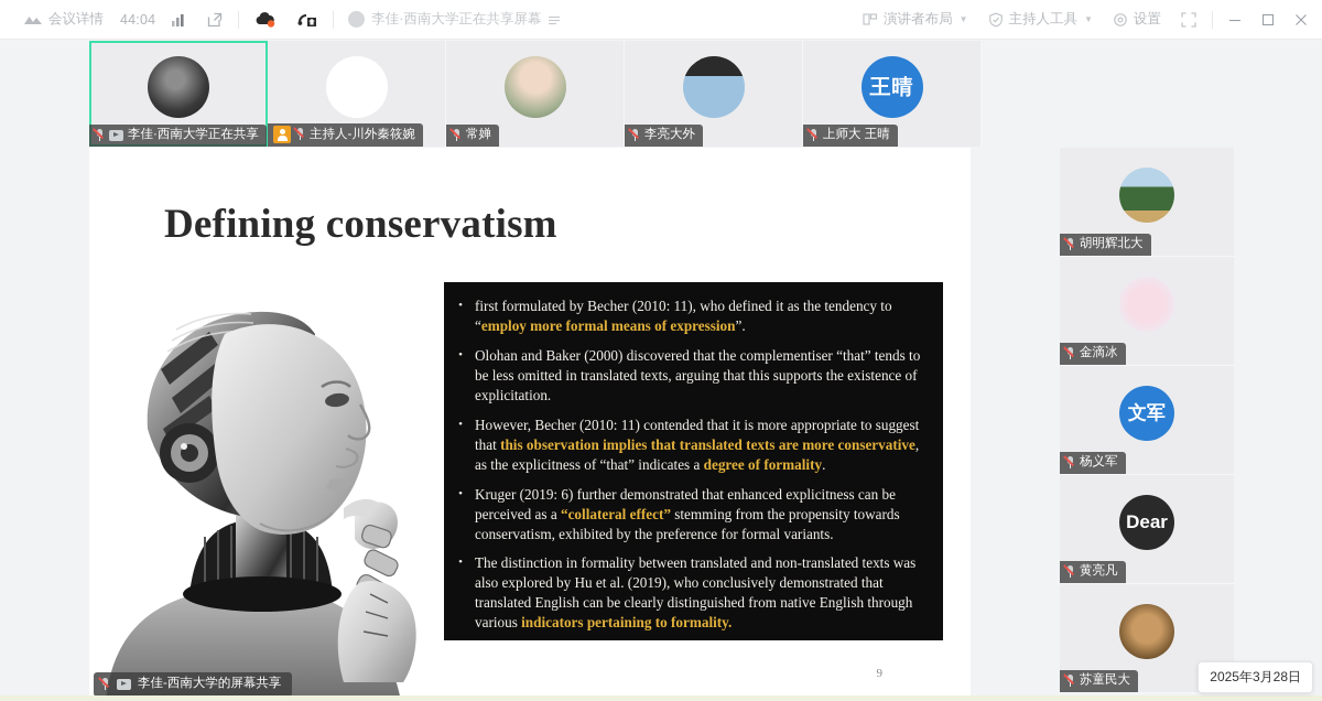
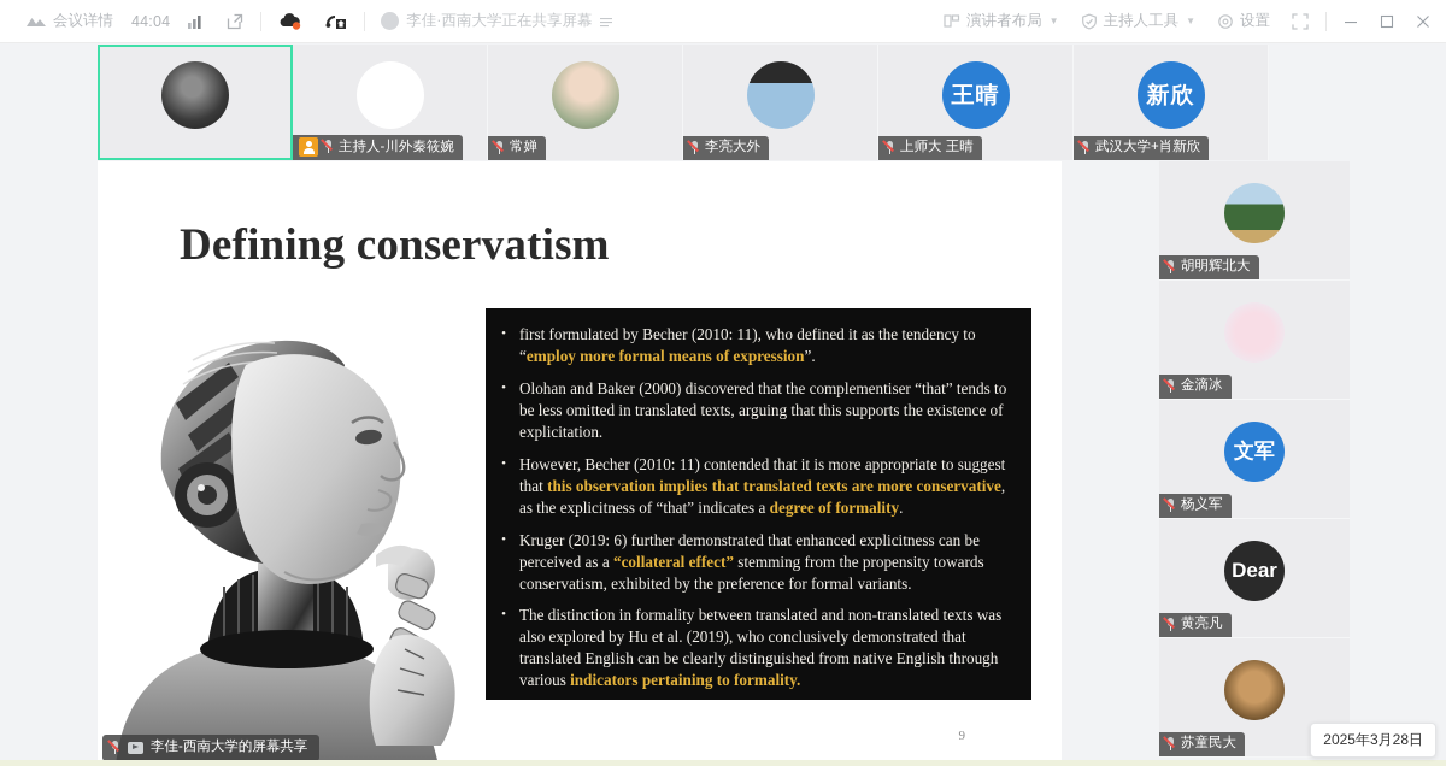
  会议详情
  44:04
  李佳·西南大学正在共享屏幕
  演讲者布局
  ▼
  主持人工具
  ▼
  设置
- 李佳·西南大学正在共享
  主持人-川外秦筱婉
  常婵
  李亮大外
  王晴
  上师大 王晴
+ 新欣
+ 武汉大学+肖新欣
  Defining conservatism
  •
  first formulated by Becher (2010: 11), who defined it as the tendency to “employ more formal means of expression”.
  •
  Olohan and Baker (2000) discovered that the complementiser “that” tends to be less omitted in translated texts, arguing that this supports the existence of explicitation.
  •
  However, Becher (2010: 11) contended that it is more appropriate to suggest that this observation implies that translated texts are more conservative, as the explicitness of “that” indicates a degree of formality.
  •
  Kruger (2019: 6) further demonstrated that enhanced explicitness can be perceived as a “collateral effect” stemming from the propensity towards conservatism, exhibited by the preference for formal variants.
  •
  The distinction in formality between translated and non-translated texts was also explored by Hu et al. (2019), who conclusively demonstrated that translated English can be clearly distinguished from native English through various indicators pertaining to formality.
  9
  李佳-西南大学的屏幕共享
  胡明辉北大
  金滴冰
  文军
  杨义军
  Dear
  黄亮凡
  苏童民大
  2025年3月28日
